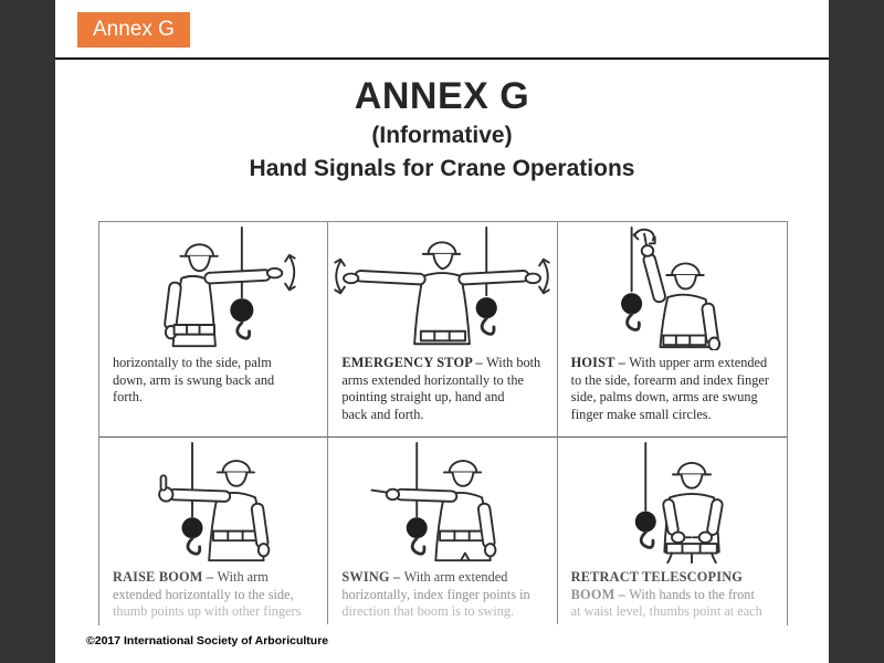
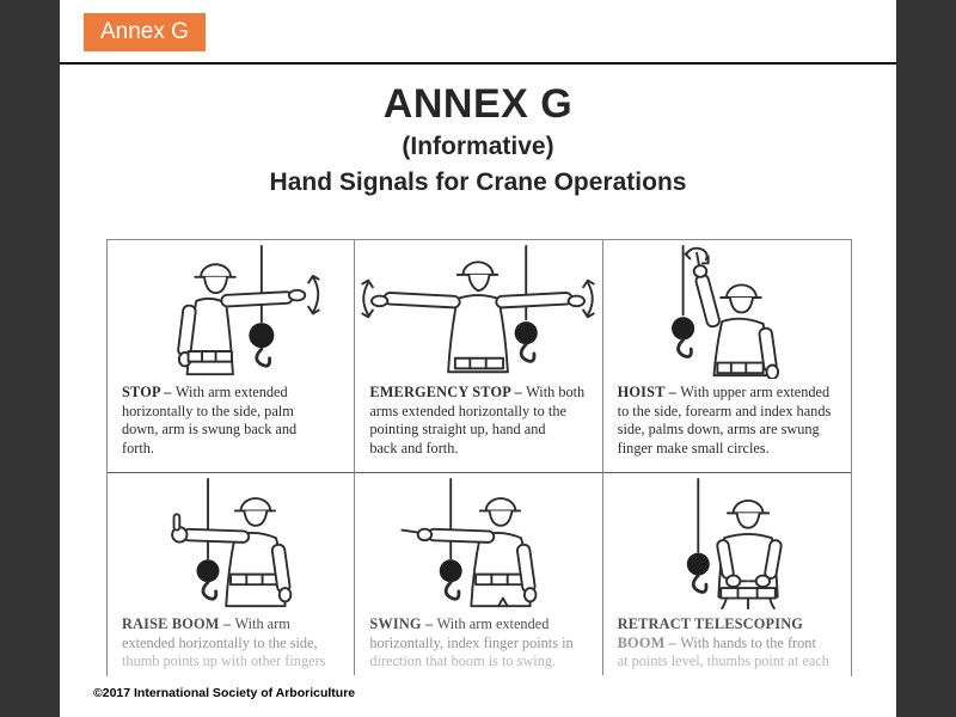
  Annex G
  ANNEX G
  (Informative)
  Hand Signals for Crane Operations
+ STOP – With arm extended
  horizontally to the side, palm
  down, arm is swung back and
  forth.
  EMERGENCY STOP – With both
  arms extended horizontally to the
  pointing straight up, hand and
  back and forth.
  HOIST – With upper arm extended
- to the side, forearm and index finger
+ to the side, forearm and index hands
  side, palms down, arms are swung
  finger make small circles.
  RAISE BOOM – With arm
  extended horizontally to the side,
  thumb points up with other fingers
  SWING – With arm extended
  horizontally, index finger points in
  direction that boom is to swing.
  RETRACT TELESCOPING
  BOOM – With hands to the front
- at waist level, thumbs point at each
+ at points level, thumbs point at each
  ©2017 International Society of Arboriculture
